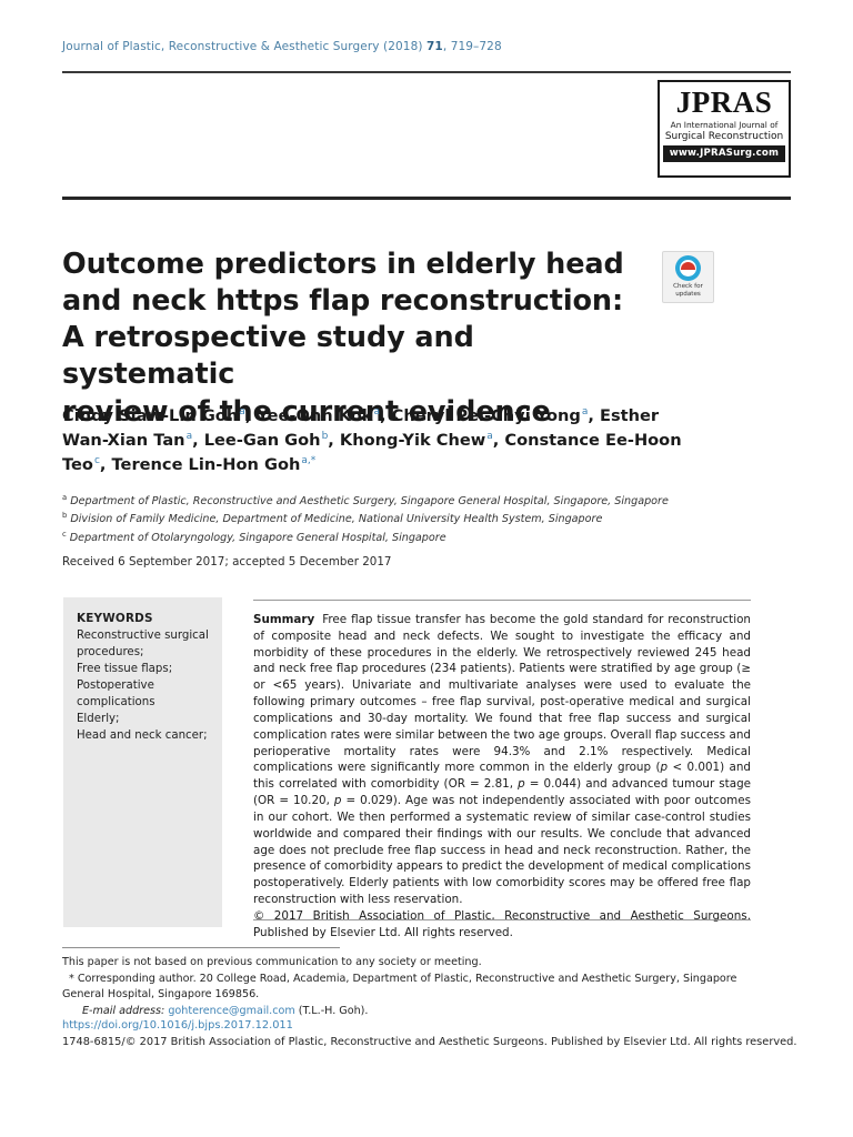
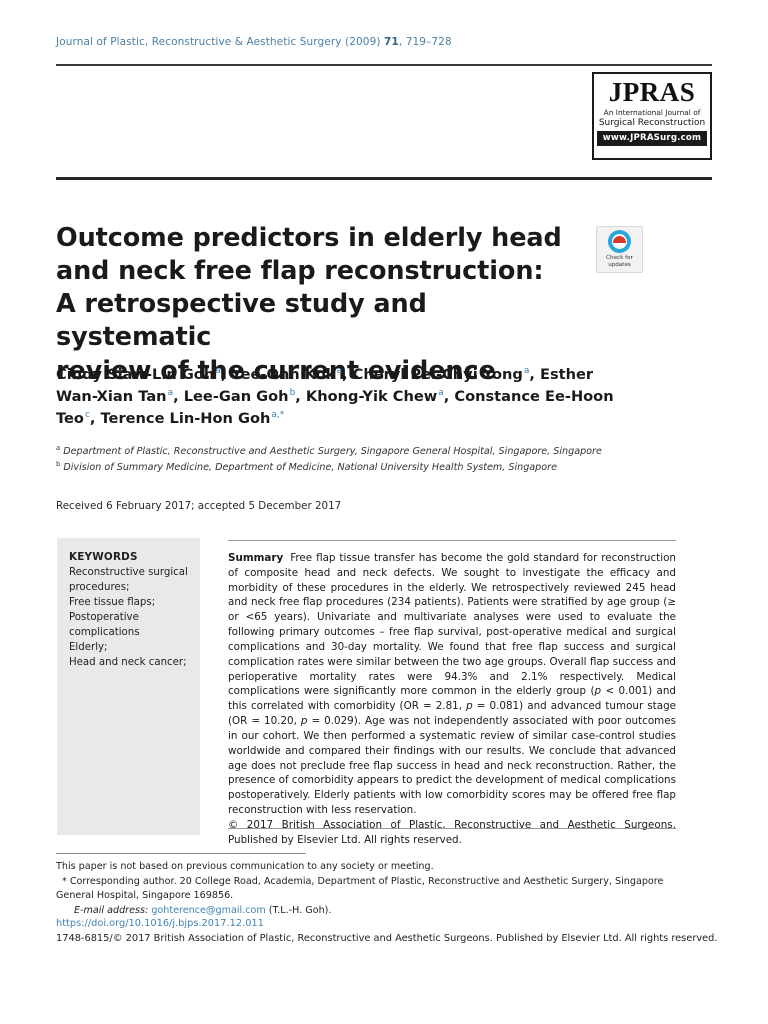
- Journal of Plastic, Reconstructive & Aesthetic Surgery (2018) 71, 719–728
+ Journal of Plastic, Reconstructive & Aesthetic Surgery (2009) 71, 719–728
  JPRAS
  An International Journal of
  Surgical Reconstruction
  www.JPRASurg.com
  Outcome predictors in elderly head
- and neck https flap reconstruction:
+ and neck free flap reconstruction:
  A retrospective study and systematic
  review of the current evidence
  Cindy Siaw-Lin Goha, Yee-Onn Koka, Cheryl Pei-Chyi Yonga, Esther Wan-Xian Tana, Lee-Gan Gohb, Khong-Yik Chewa, Constance Ee-Hoon Teoc, Terence Lin-Hon Goha,*
  a Department of Plastic, Reconstructive and Aesthetic Surgery, Singapore General Hospital, Singapore, Singapore
- b Division of Family Medicine, Department of Medicine, National University Health System, Singapore
+ b Division of Summary Medicine, Department of Medicine, National University Health System, Singapore
- c Department of Otolaryngology, Singapore General Hospital, Singapore
- Received 6 September 2017; accepted 5 December 2017
+ Received 6 February 2017; accepted 5 December 2017
  KEYWORDS
  Reconstructive surgical procedures;
  Free tissue flaps;
  Postoperative complications
  Elderly;
  Head and neck cancer;
- Summary Free flap tissue transfer has become the gold standard for reconstruction of composite head and neck defects. We sought to investigate the efficacy and morbidity of these procedures in the elderly. We retrospectively reviewed 245 head and neck free flap procedures (234 patients). Patients were stratified by age group (≥ or <65 years). Univariate and multivariate analyses were used to evaluate the following primary outcomes – free flap survival, post-operative medical and surgical complications and 30-day mortality. We found that free flap success and surgical complication rates were similar between the two age groups. Overall flap success and perioperative mortality rates were 94.3% and 2.1% respectively. Medical complications were significantly more common in the elderly group (p < 0.001) and this correlated with comorbidity (OR = 2.81, p = 0.044) and advanced tumour stage (OR = 10.20, p = 0.029). Age was not independently associated with poor outcomes in our cohort. We then performed a systematic review of similar case-control studies worldwide and compared their findings with our results. We conclude that advanced age does not preclude free flap success in head and neck reconstruction. Rather, the presence of comorbidity appears to predict the development of medical complications postoperatively. Elderly patients with low comorbidity scores may be offered free flap reconstruction with less reservation.
+ Summary Free flap tissue transfer has become the gold standard for reconstruction of composite head and neck defects. We sought to investigate the efficacy and morbidity of these procedures in the elderly. We retrospectively reviewed 245 head and neck free flap procedures (234 patients). Patients were stratified by age group (≥ or <65 years). Univariate and multivariate analyses were used to evaluate the following primary outcomes – free flap survival, post-operative medical and surgical complications and 30-day mortality. We found that free flap success and surgical complication rates were similar between the two age groups. Overall flap success and perioperative mortality rates were 94.3% and 2.1% respectively. Medical complications were significantly more common in the elderly group (p < 0.001) and this correlated with comorbidity (OR = 2.81, p = 0.081) and advanced tumour stage (OR = 10.20, p = 0.029). Age was not independently associated with poor outcomes in our cohort. We then performed a systematic review of similar case-control studies worldwide and compared their findings with our results. We conclude that advanced age does not preclude free flap success in head and neck reconstruction. Rather, the presence of comorbidity appears to predict the development of medical complications postoperatively. Elderly patients with low comorbidity scores may be offered free flap reconstruction with less reservation.
  © 2017 British Association of Plastic, Reconstructive and Aesthetic Surgeons. Published by Elsevier Ltd. All rights reserved.
  This paper is not based on previous communication to any society or meeting.
  * Corresponding author. 20 College Road, Academia, Department of Plastic, Reconstructive and Aesthetic Surgery, Singapore General Hospital, Singapore 169856.
  E-mail address: gohterence@gmail.com (T.L.-H. Goh).
  https://doi.org/10.1016/j.bjps.2017.12.011
  1748-6815/© 2017 British Association of Plastic, Reconstructive and Aesthetic Surgeons. Published by Elsevier Ltd. All rights reserved.
